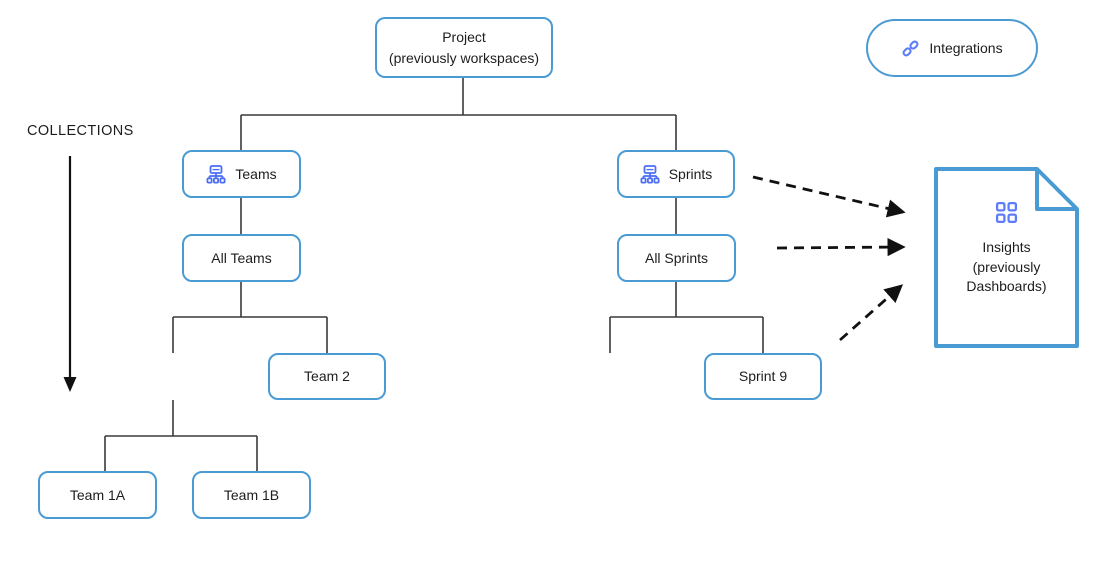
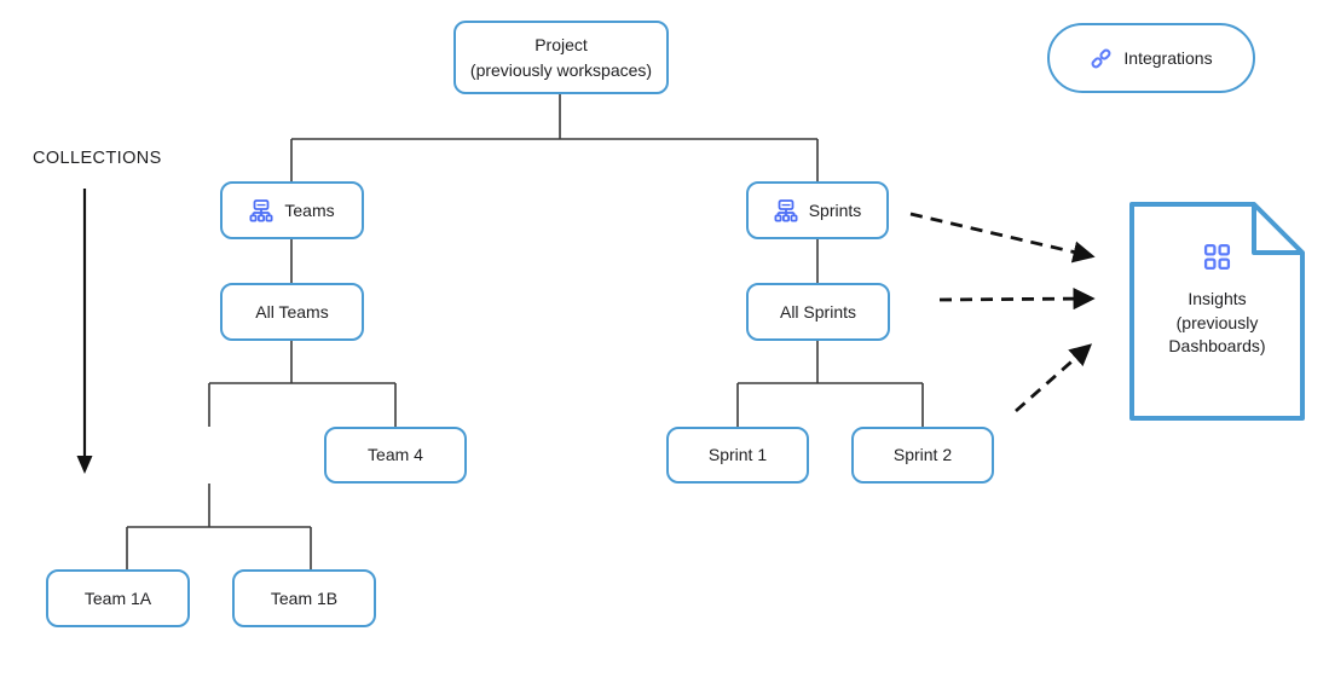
  COLLECTIONS
  Project
  (previously workspaces)
  Teams
  Sprints
  All Teams
  All Sprints
- Team 2
+ Team 4
+ Sprint 1
- Sprint 9
+ Sprint 2
  Team 1A
  Team 1B
  Integrations
  Insights
  (previously
  Dashboards)
